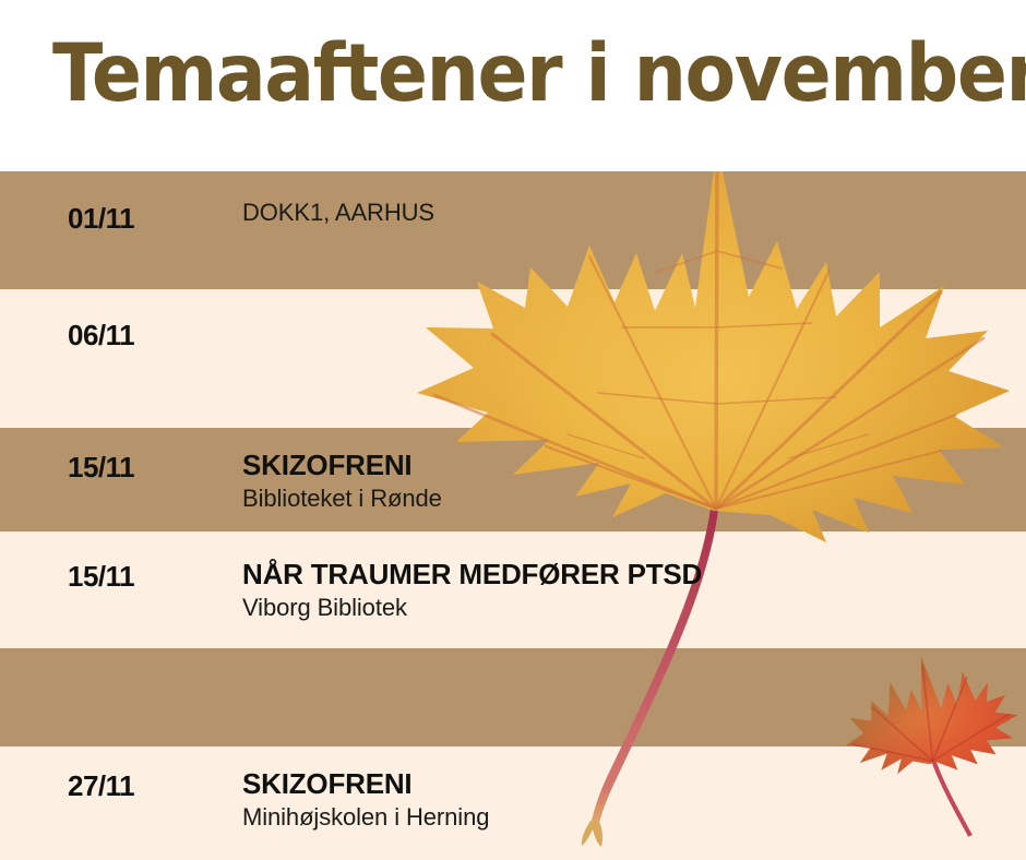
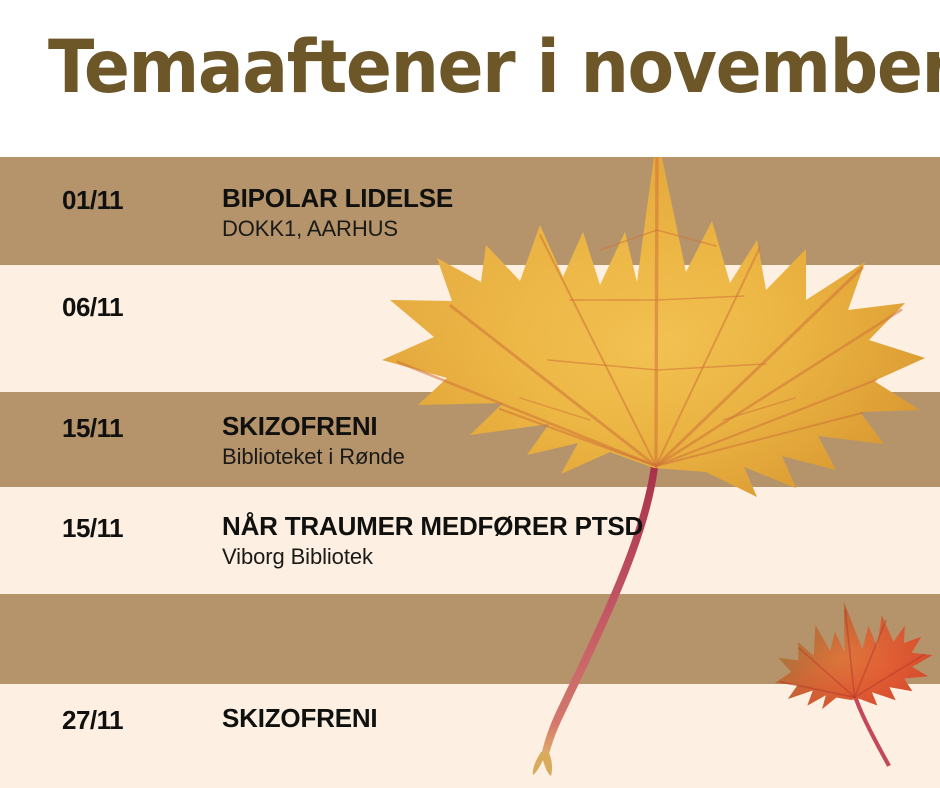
  Temaaftener i november
  01/11
+ BIPOLAR LIDELSE
  DOKK1, AARHUS
  06/11
  15/11
  SKIZOFRENI
  Biblioteket i Rønde
  15/11
  NÅR TRAUMER MEDFØRER PTSD
  Viborg Bibliotek
  27/11
  SKIZOFRENI
- Minihøjskolen i Herning
